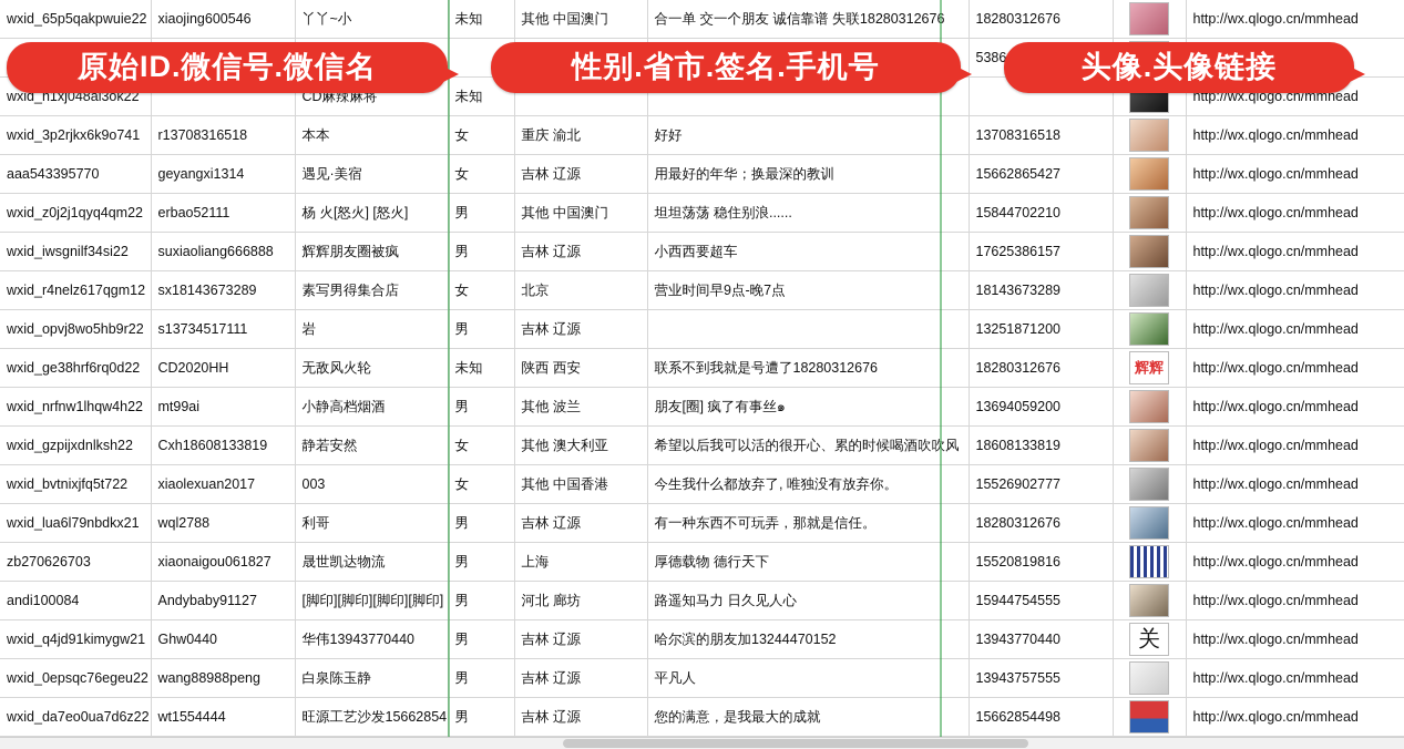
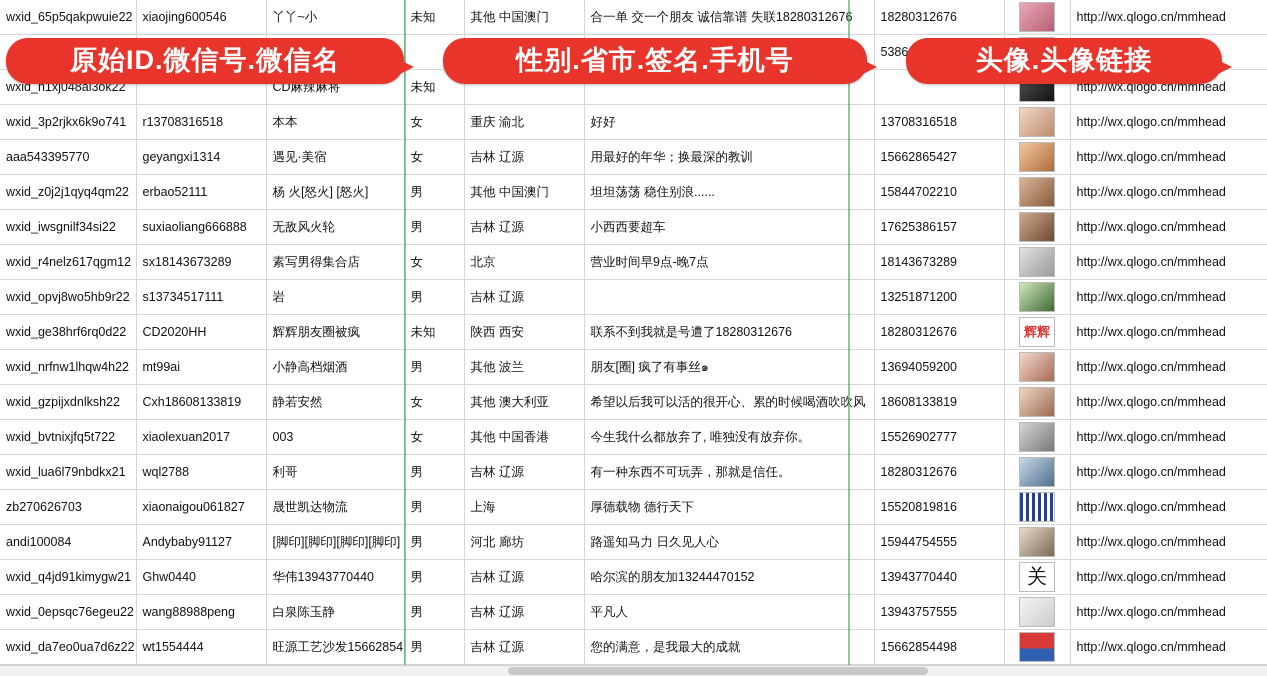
  wxid_65p5qakpwuie22	xiaojing600546	丫丫~小	未知	其他 中国澳门	合一单 交一个朋友 诚信靠谱 失联18280312676	18280312676		http://wx.qlogo.cn/mmhead
  wxid_h1xj048al3ok22		CD麻辣麻将	未知					http://wx.qlogo.cn/mmhead
  wxid_3p2rjkx6k9o741	r13708316518	本本	女	重庆 渝北	好好	13708316518		http://wx.qlogo.cn/mmhead
  aaa543395770	geyangxi1314	遇见·美宿	女	吉林 辽源	用最好的年华；换最深的教训	15662865427		http://wx.qlogo.cn/mmhead
  wxid_z0j2j1qyq4qm22	erbao52111	杨 火[怒火] [怒火]	男	其他 中国澳门	坦坦荡荡 稳住别浪......	15844702210		http://wx.qlogo.cn/mmhead
- wxid_iwsgnilf34si22	suxiaoliang666888	辉辉朋友圈被疯	男	吉林 辽源	小西西要超车	17625386157		http://wx.qlogo.cn/mmhead
+ wxid_iwsgnilf34si22	suxiaoliang666888	无敌风火轮	男	吉林 辽源	小西西要超车	17625386157		http://wx.qlogo.cn/mmhead
  wxid_r4nelz617qgm12	sx18143673289	素写男得集合店	女	北京	营业时间早9点-晚7点	18143673289		http://wx.qlogo.cn/mmhead
  wxid_opvj8wo5hb9r22	s13734517111	岩	男	吉林 辽源		13251871200		http://wx.qlogo.cn/mmhead
- wxid_ge38hrf6rq0d22	CD2020HH	无敌风火轮	未知	陕西 西安	联系不到我就是号遭了18280312676	18280312676	辉辉	http://wx.qlogo.cn/mmhead
+ wxid_ge38hrf6rq0d22	CD2020HH	辉辉朋友圈被疯	未知	陕西 西安	联系不到我就是号遭了18280312676	18280312676	辉辉	http://wx.qlogo.cn/mmhead
  wxid_nrfnw1lhqw4h22	mt99ai	小静高档烟酒	男	其他 波兰	朋友[圈] 疯了有事丝๑	13694059200		http://wx.qlogo.cn/mmhead
  wxid_gzpijxdnlksh22	Cxh18608133819	静若安然	女	其他 澳大利亚	希望以后我可以活的很开心、累的时候喝酒吹吹风	18608133819		http://wx.qlogo.cn/mmhead
  wxid_bvtnixjfq5t722	xiaolexuan2017	003	女	其他 中国香港	今生我什么都放弃了, 唯独没有放弃你。	15526902777		http://wx.qlogo.cn/mmhead
  wxid_lua6l79nbdkx21	wql2788	利哥	男	吉林 辽源	有一种东西不可玩弄，那就是信任。	18280312676		http://wx.qlogo.cn/mmhead
  zb270626703	xiaonaigou061827	晟世凯达物流	男	上海	厚德载物 德行天下	15520819816		http://wx.qlogo.cn/mmhead
  andi100084	Andybaby91127	[脚印][脚印][脚印][脚印]	男	河北 廊坊	路遥知马力 日久见人心	15944754555		http://wx.qlogo.cn/mmhead
  wxid_q4jd91kimygw21	Ghw0440	华伟13943770440	男	吉林 辽源	哈尔滨的朋友加13244470152	13943770440	关	http://wx.qlogo.cn/mmhead
  wxid_0epsqc76egeu22	wang88988peng	白泉陈玉静	男	吉林 辽源	平凡人	13943757555		http://wx.qlogo.cn/mmhead
  wxid_da7eo0ua7d6z22	wt1554444	旺源工艺沙发15662854	男	吉林 辽源	您的满意，是我最大的成就	15662854498		http://wx.qlogo.cn/mmhead
  原始ID.微信号.微信名
  性别.省市.签名.手机号
  头像.头像链接
